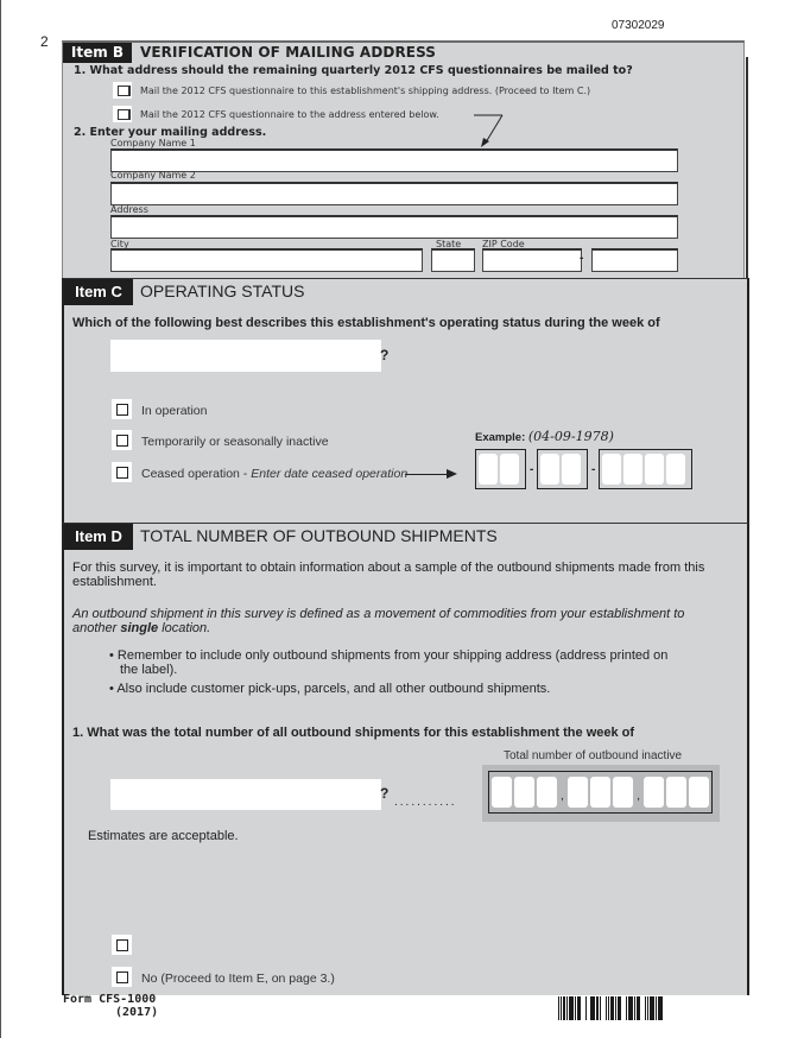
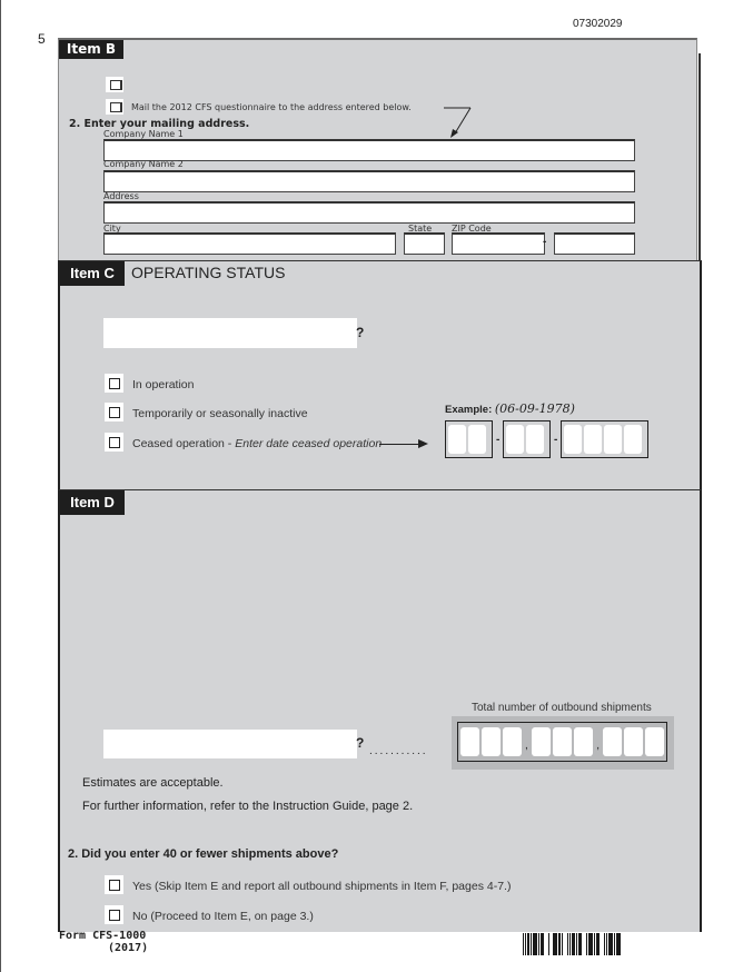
- 2
+ 5
  07302029
  Item B
- VERIFICATION OF MAILING ADDRESS
- 1. What address should the remaining quarterly 2012 CFS questionnaires be mailed to?
- Mail the 2012 CFS questionnaire to this establishment's shipping address. (Proceed to Item C.)
  Mail the 2012 CFS questionnaire to the address entered below.
  2. Enter your mailing address.
  Company Name 1
  Company Name 2
  Address
  City
  State
  ZIP Code
  -
  Item C
  OPERATING STATUS
- Which of the following best describes this establishment's operating status during the week of
  ?
  In operation
  Temporarily or seasonally inactive
  Ceased operation - Enter date ceased operatio
- Example: (04-09-1978)
+ Example: (06-09-1978)
  -
  -
  Item D
- TOTAL NUMBER OF OUTBOUND SHIPMENTS
- For this survey, it is important to obtain information about a sample of the outbound shipments made from this establishment.
- An outbound shipment in this survey is defined as a movement of commodities from your establishment to another single location.
- • Remember to include only outbound shipments from your shipping address (address printed on the label).
- • Also include customer pick-ups, parcels, and all other outbound shipments.
- 1. What was the total number of all outbound shipments for this establishment the week of
- Total number of outbound inactive
+ Total number of outbound shipments
  ?
  ...........
  ,
  ,
  Estimates are acceptable.
+ For further information, refer to the Instruction Guide, page 2.
+ 2. Did you enter 40 or fewer shipments above?
+ Yes (Skip Item E and report all outbound shipments in Item F, pages 4-7.)
  No (Proceed to Item E, on page 3.)
  Form CFS-1000
  (2017)
